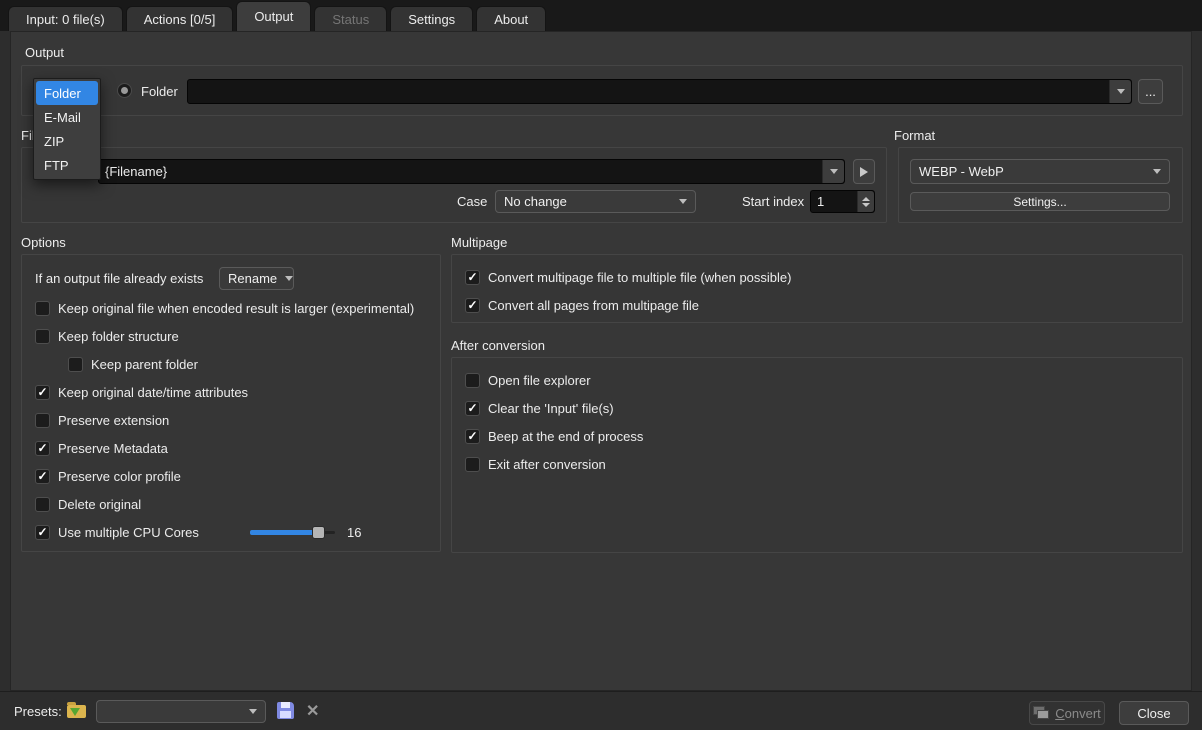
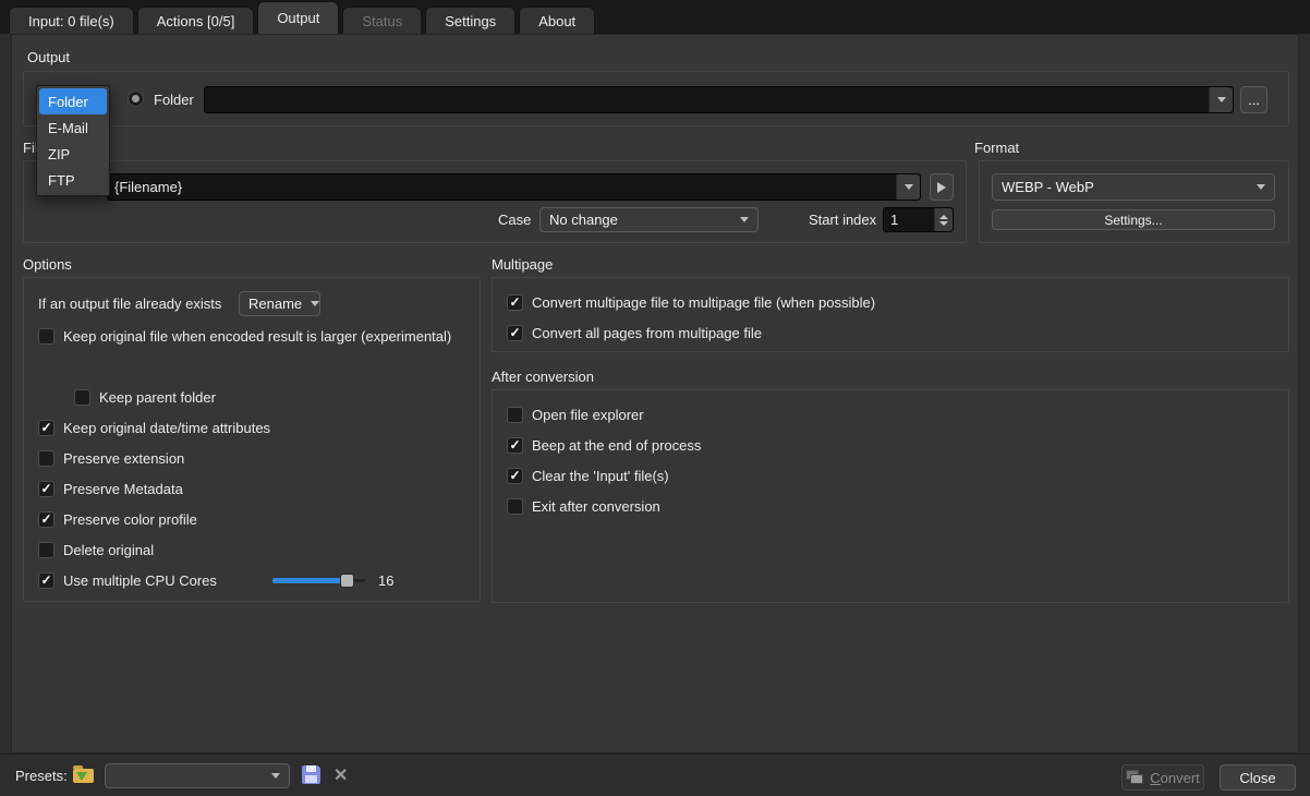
  Input: 0 file(s)
  Actions [0/5]
  Output
  Status
  Settings
  About
  Output
  Folder
  ...
  {Filename}
  Case
  No change
  Start index
  1
  Format
  WEBP - WebP
  Settings...
  Options
  If an output file already exists
  Rename
  Keep original file when encoded result is larger (experimental)
- Keep folder structure
  Keep parent folder
  ✓
  Keep original date/time attributes
  Preserve extension
  ✓
  Preserve Metadata
  ✓
  Preserve color profile
  Delete original
  ✓
  Use multiple CPU Cores
  16
  Multipage
  ✓
- Convert multipage file to multiple file (when possible)
+ Convert multipage file to multipage file (when possible)
  ✓
  Convert all pages from multipage file
  After conversion
  Open file explorer
  ✓
- Clear the 'Input' file(s)
+ Beep at the end of process
  ✓
- Beep at the end of process
+ Clear the 'Input' file(s)
  Exit after conversion
  Folder
  E-Mail
  ZIP
  FTP
  Presets:
  ✕
  Convert
  Close
